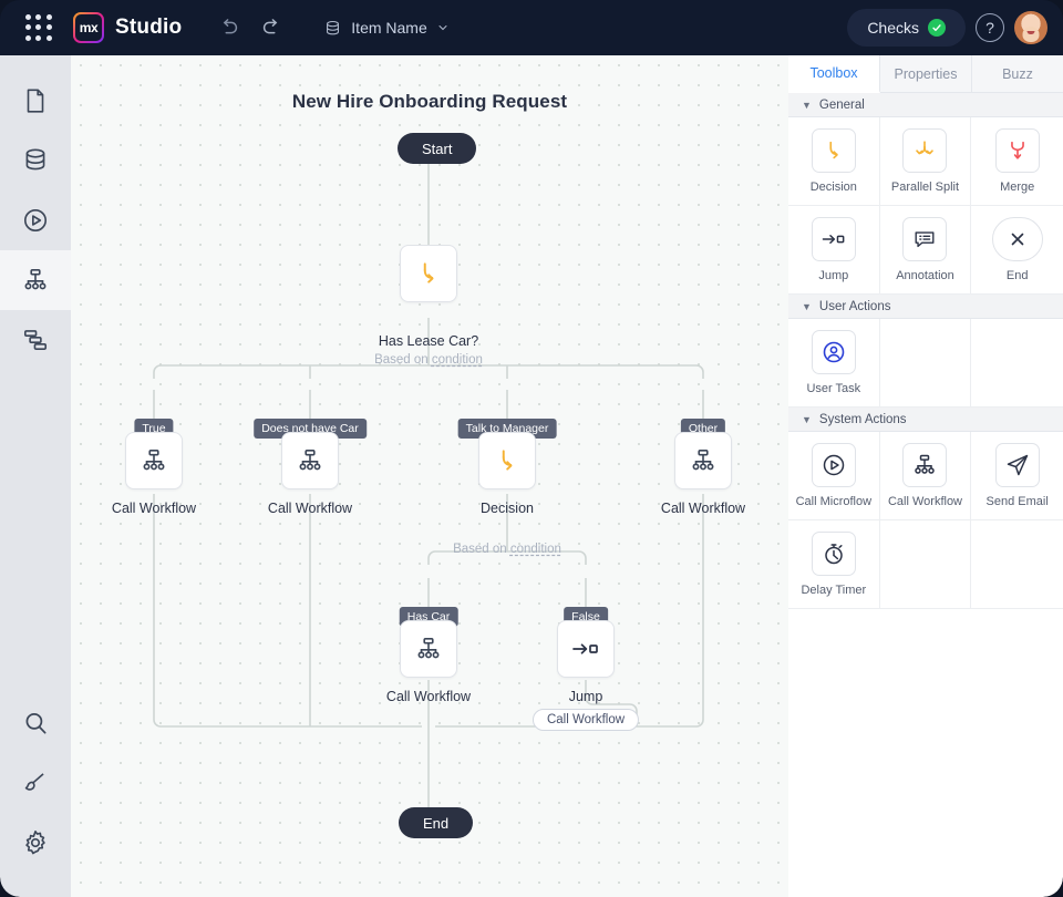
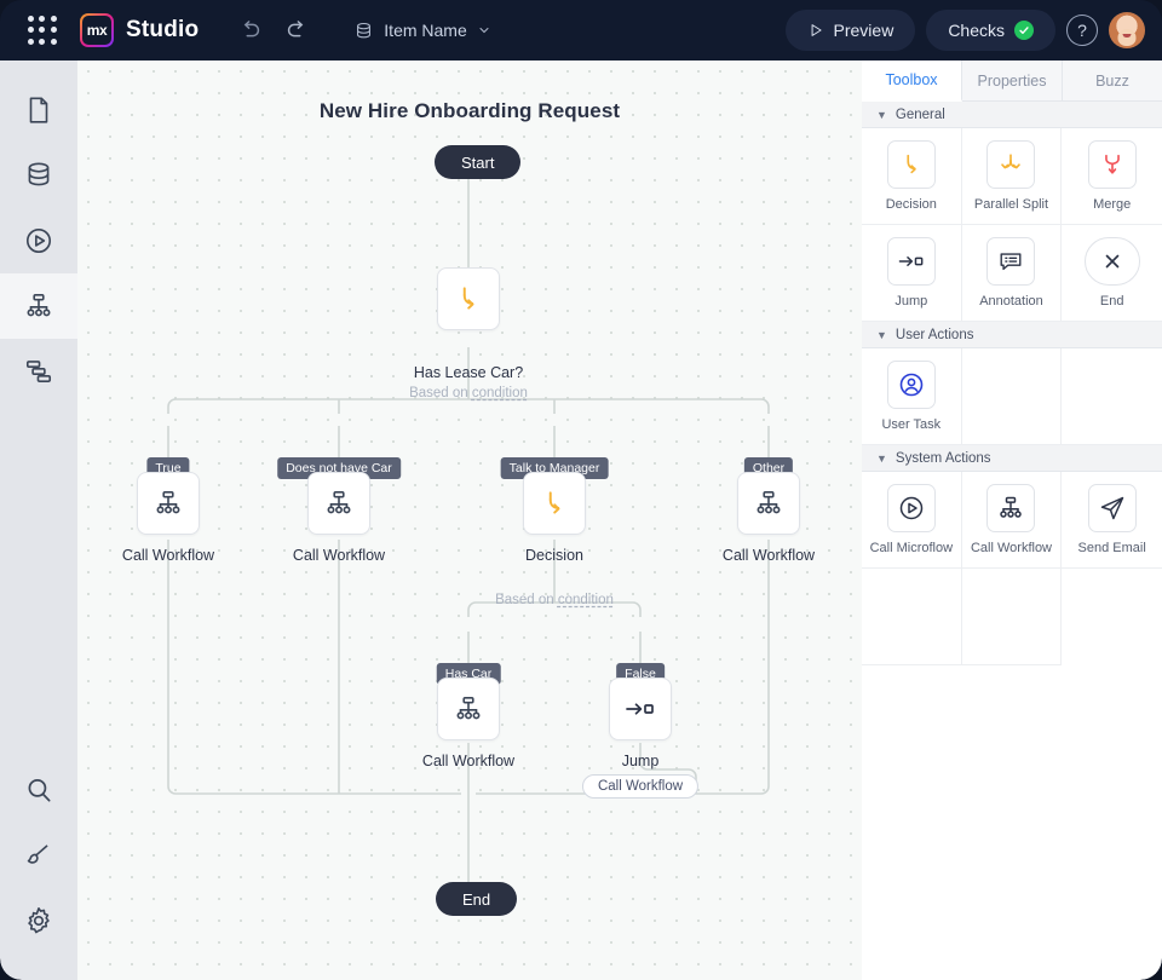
  mx
  Studio
  Item Name
+ Preview
  Checks
  ?
  New Hire Onboarding Request
  Start
  Has Lease Car?
  Based on condition
  True
  Does not have Car
  Talk to Manager
  Other
  Call Workflow
  Call Workflow
  Decision
  Based on condition
  Call Workflow
  Has Car
  False
  Call Workflow
  Jump
  Call Workflow
  End
  Toolbox
  Properties
  Buzz
  ▼
  General
  Decision
  Parallel Split
  Merge
  Jump
  Annotation
  End
  ▼
  User Actions
  User Task
  ▼
  System Actions
  Call Microflow
  Call Workflow
  Send Email
- Delay Timer
